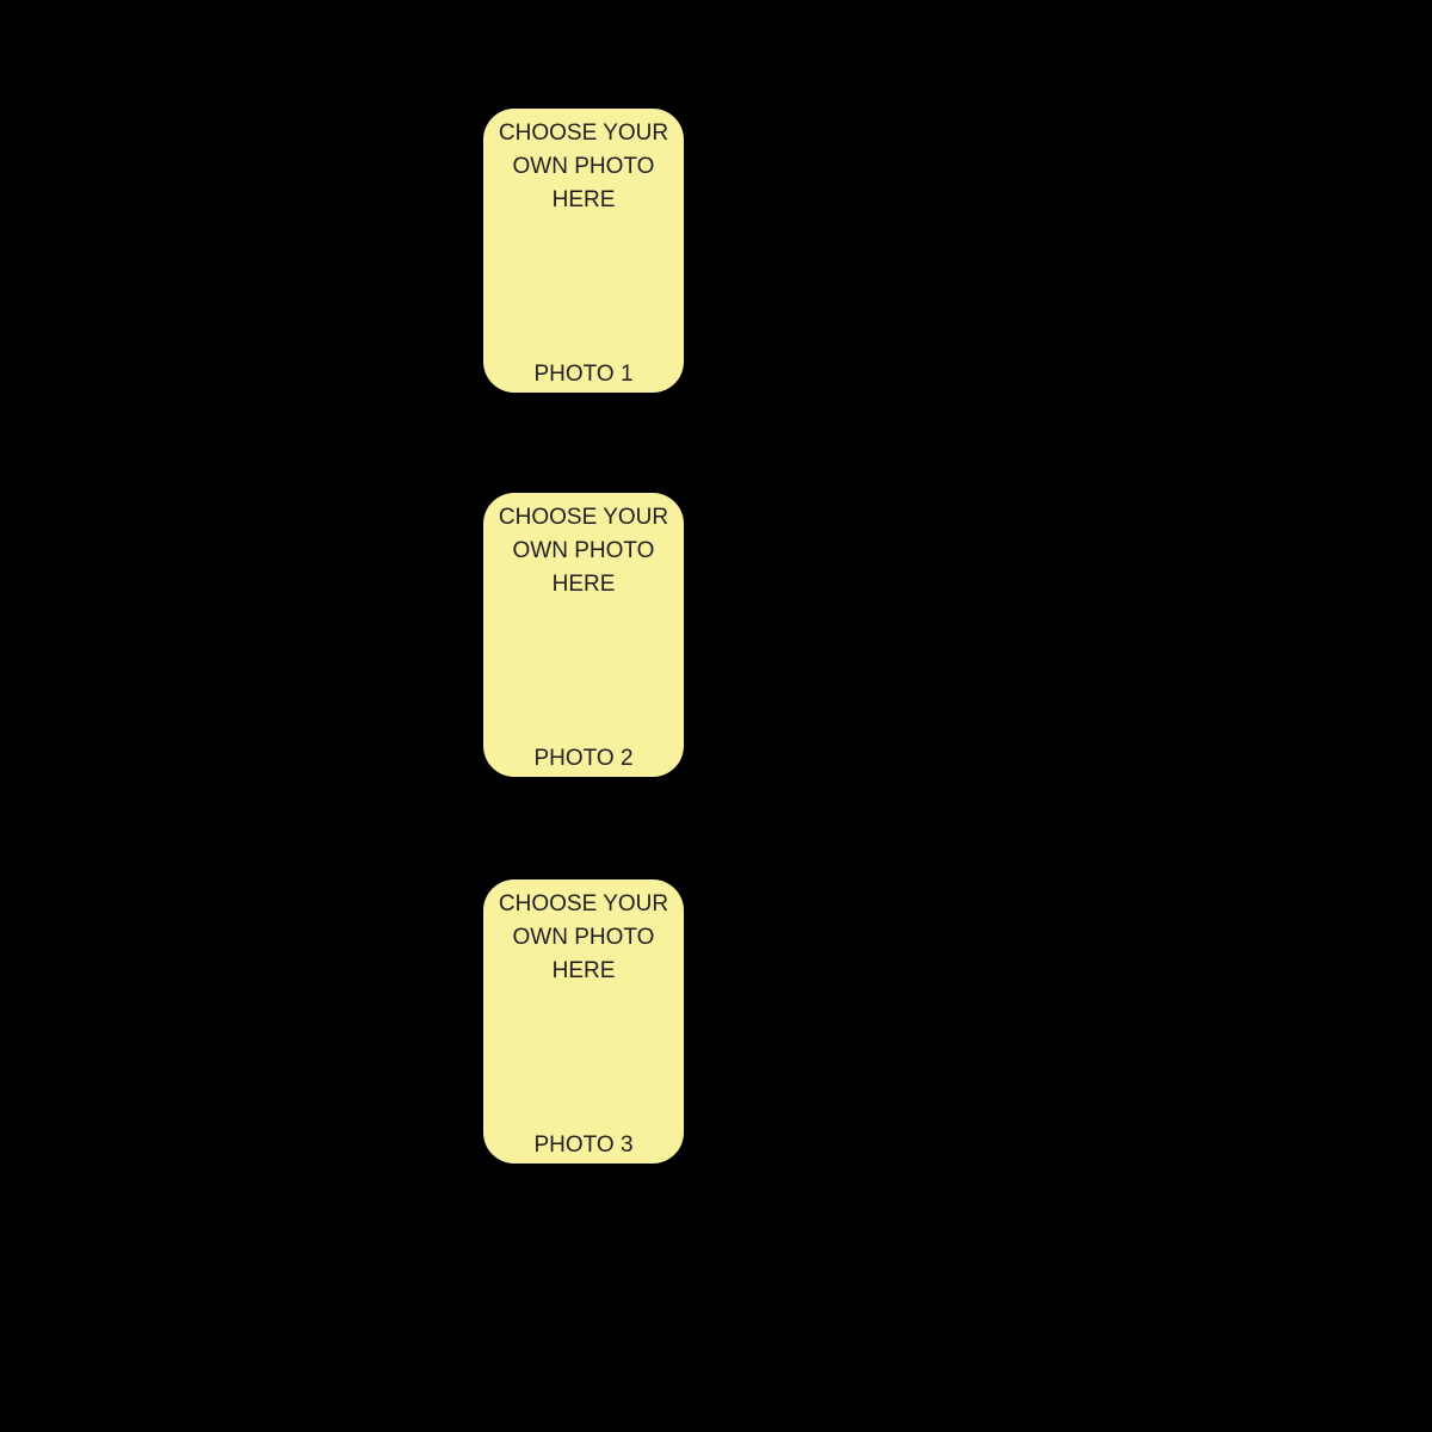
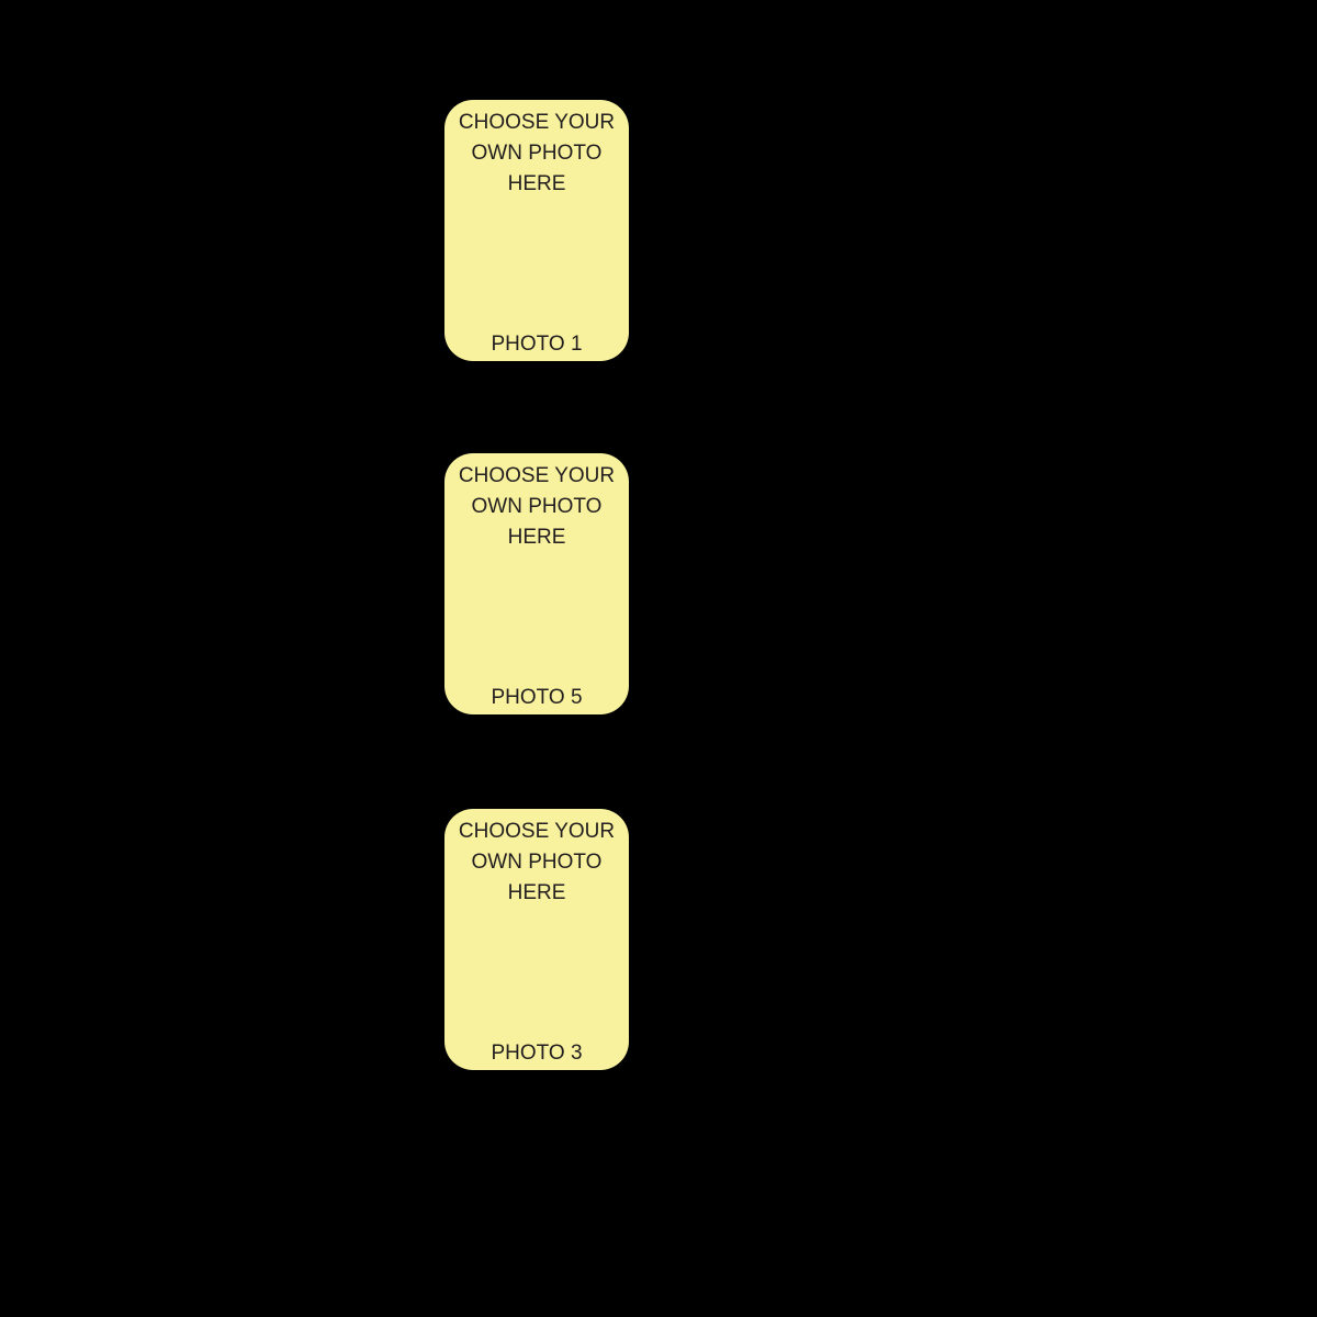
  CHOOSE YOUR
  OWN PHOTO
  HERE
  PHOTO 1
  CHOOSE YOUR
  OWN PHOTO
  HERE
- PHOTO 2
+ PHOTO 5
  CHOOSE YOUR
  OWN PHOTO
  HERE
  PHOTO 3
